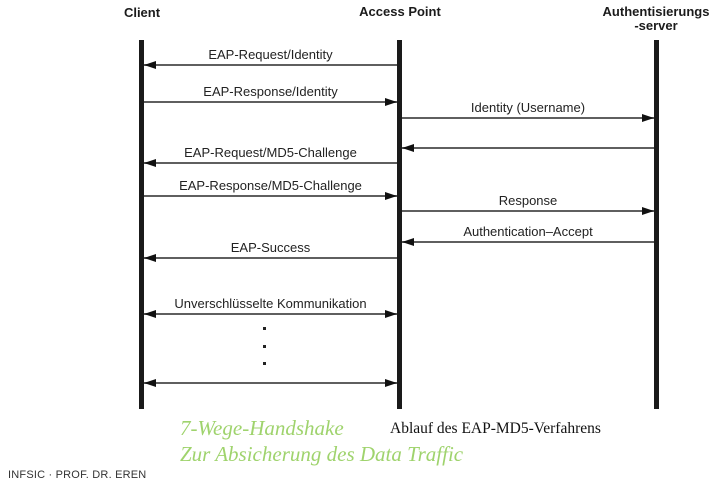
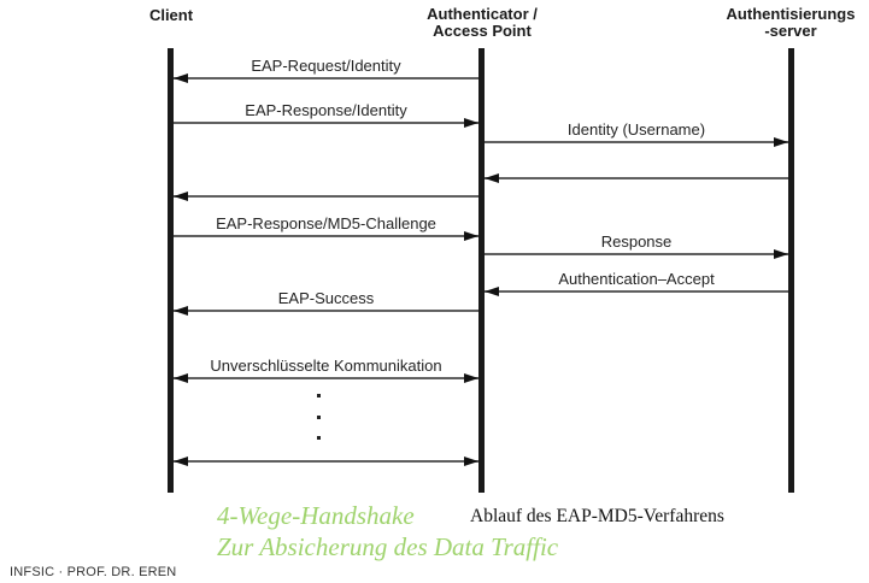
  Client
+ Authenticator /
  Access Point
  Authentisierungs
  -server
  EAP-Request/Identity
  EAP-Response/Identity
  Identity (Username)
- EAP-Request/MD5-Challenge
  EAP-Response/MD5-Challenge
  Response
  Authentication–Accept
  EAP-Success
  Unverschlüsselte Kommunikation
- 7-Wege-Handshake
+ 4-Wege-Handshake
  Zur Absicherung des Data Traffic
  Ablauf des EAP-MD5-Verfahrens
  INFSIC · PROF. DR. EREN
